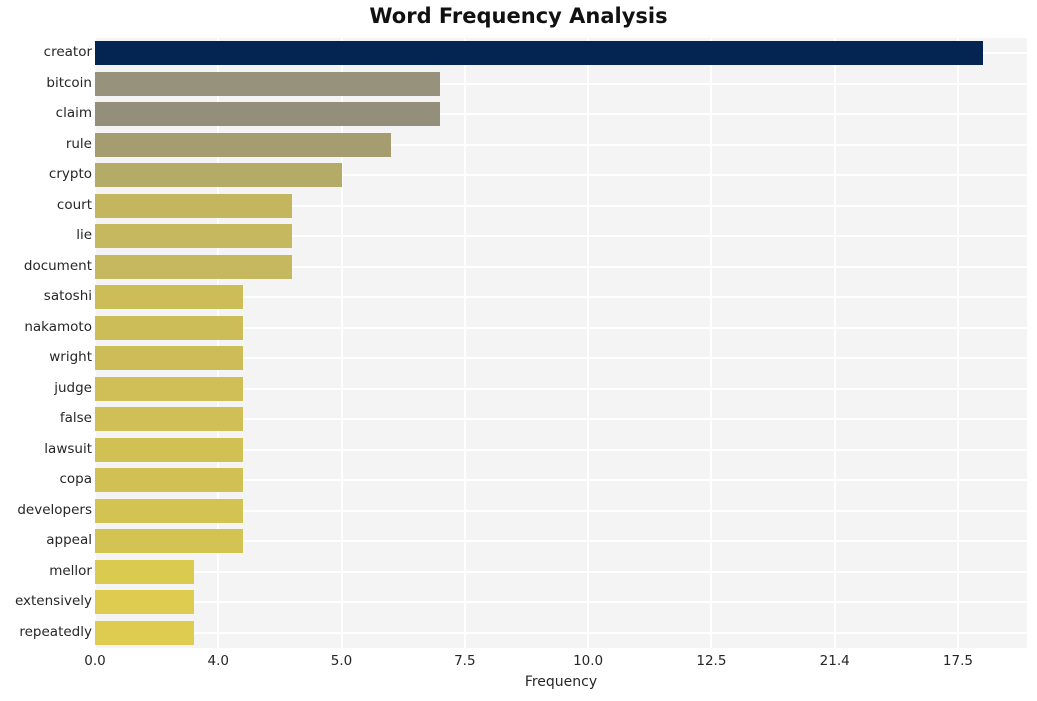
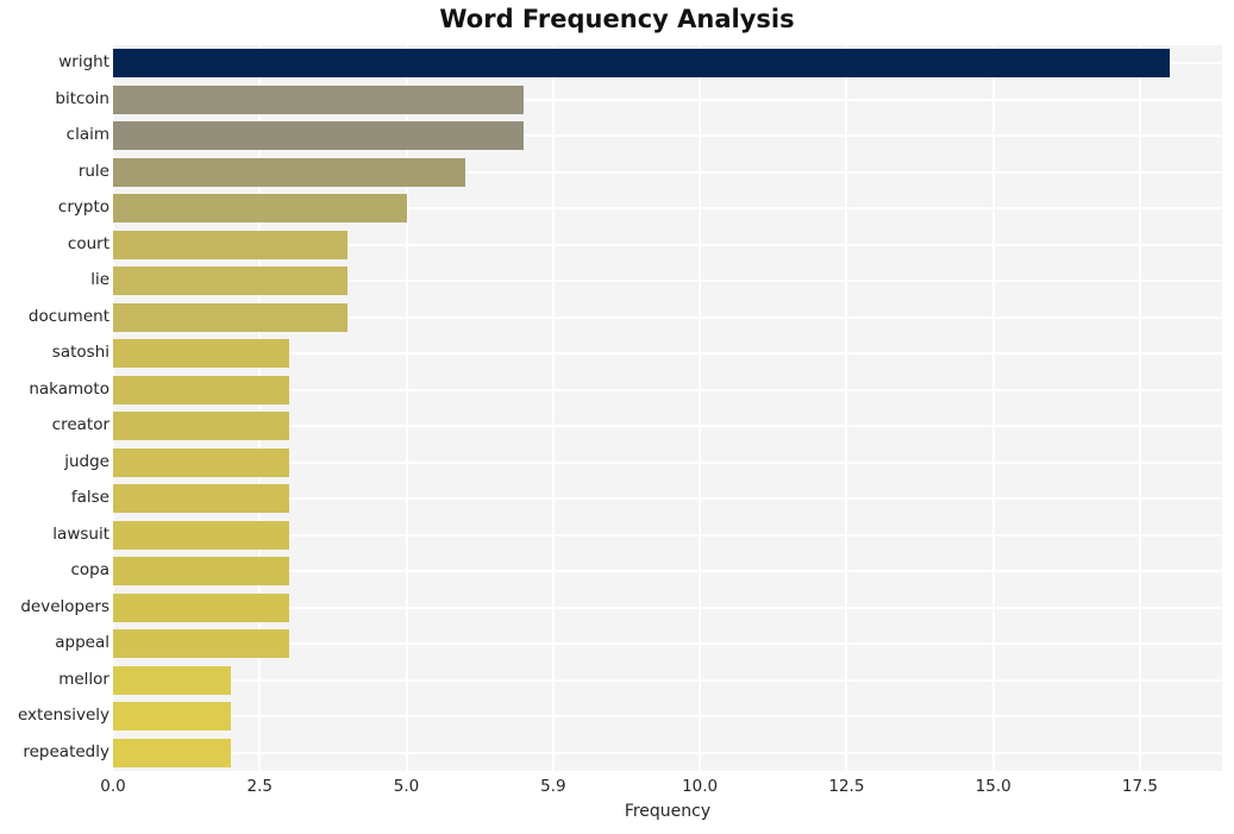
  Word Frequency Analysis
- creator
+ wright
  bitcoin
  claim
  rule
  crypto
  court
  lie
  document
  satoshi
  nakamoto
- wright
+ creator
  judge
  false
  lawsuit
  copa
  developers
  appeal
  mellor
  extensively
  repeatedly
  0.0
- 4.0
+ 2.5
  5.0
- 7.5
+ 5.9
  10.0
  12.5
- 21.4
+ 15.0
  17.5
  Frequency
